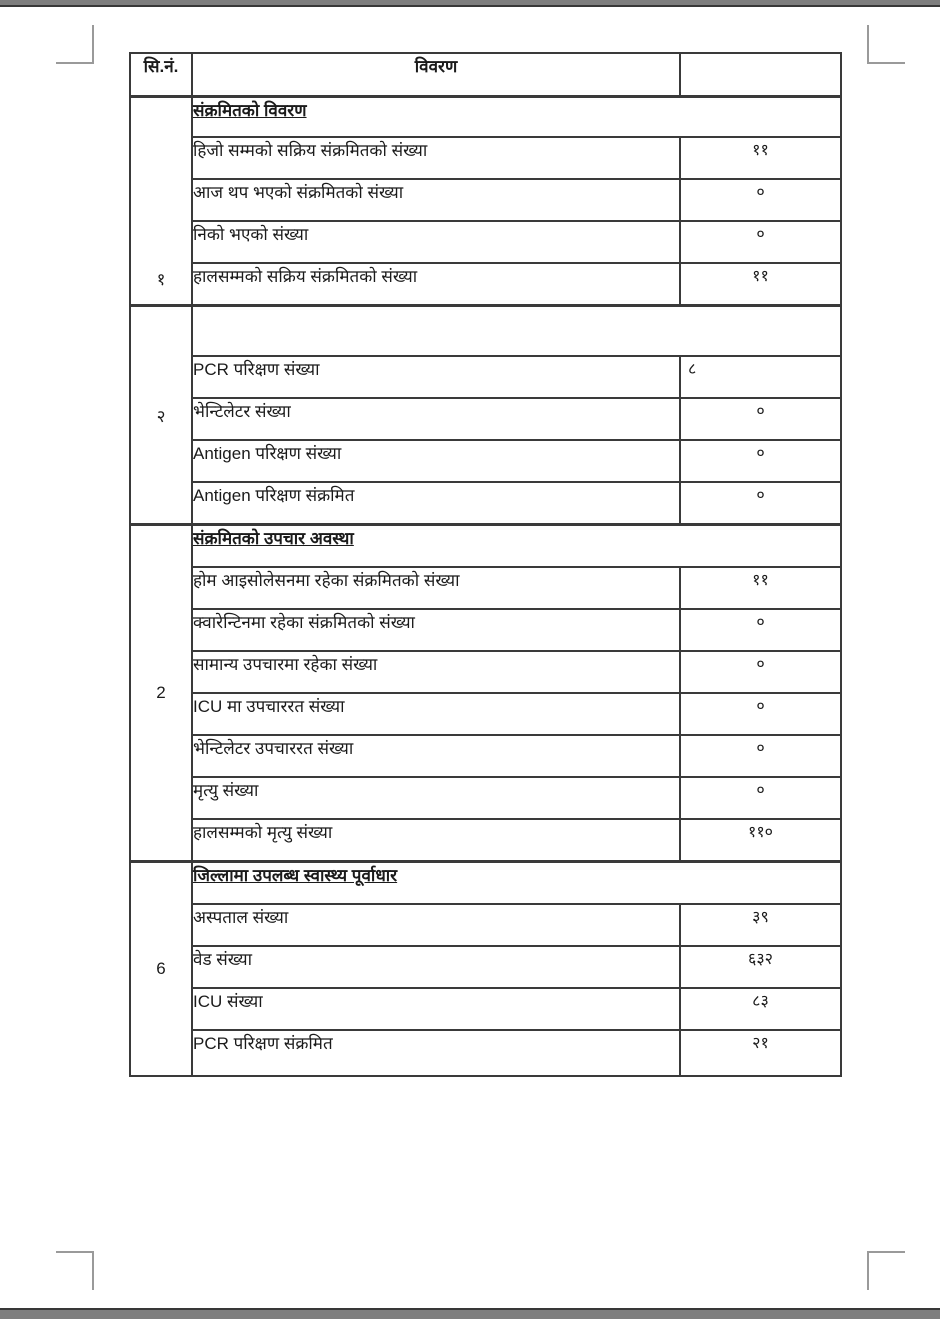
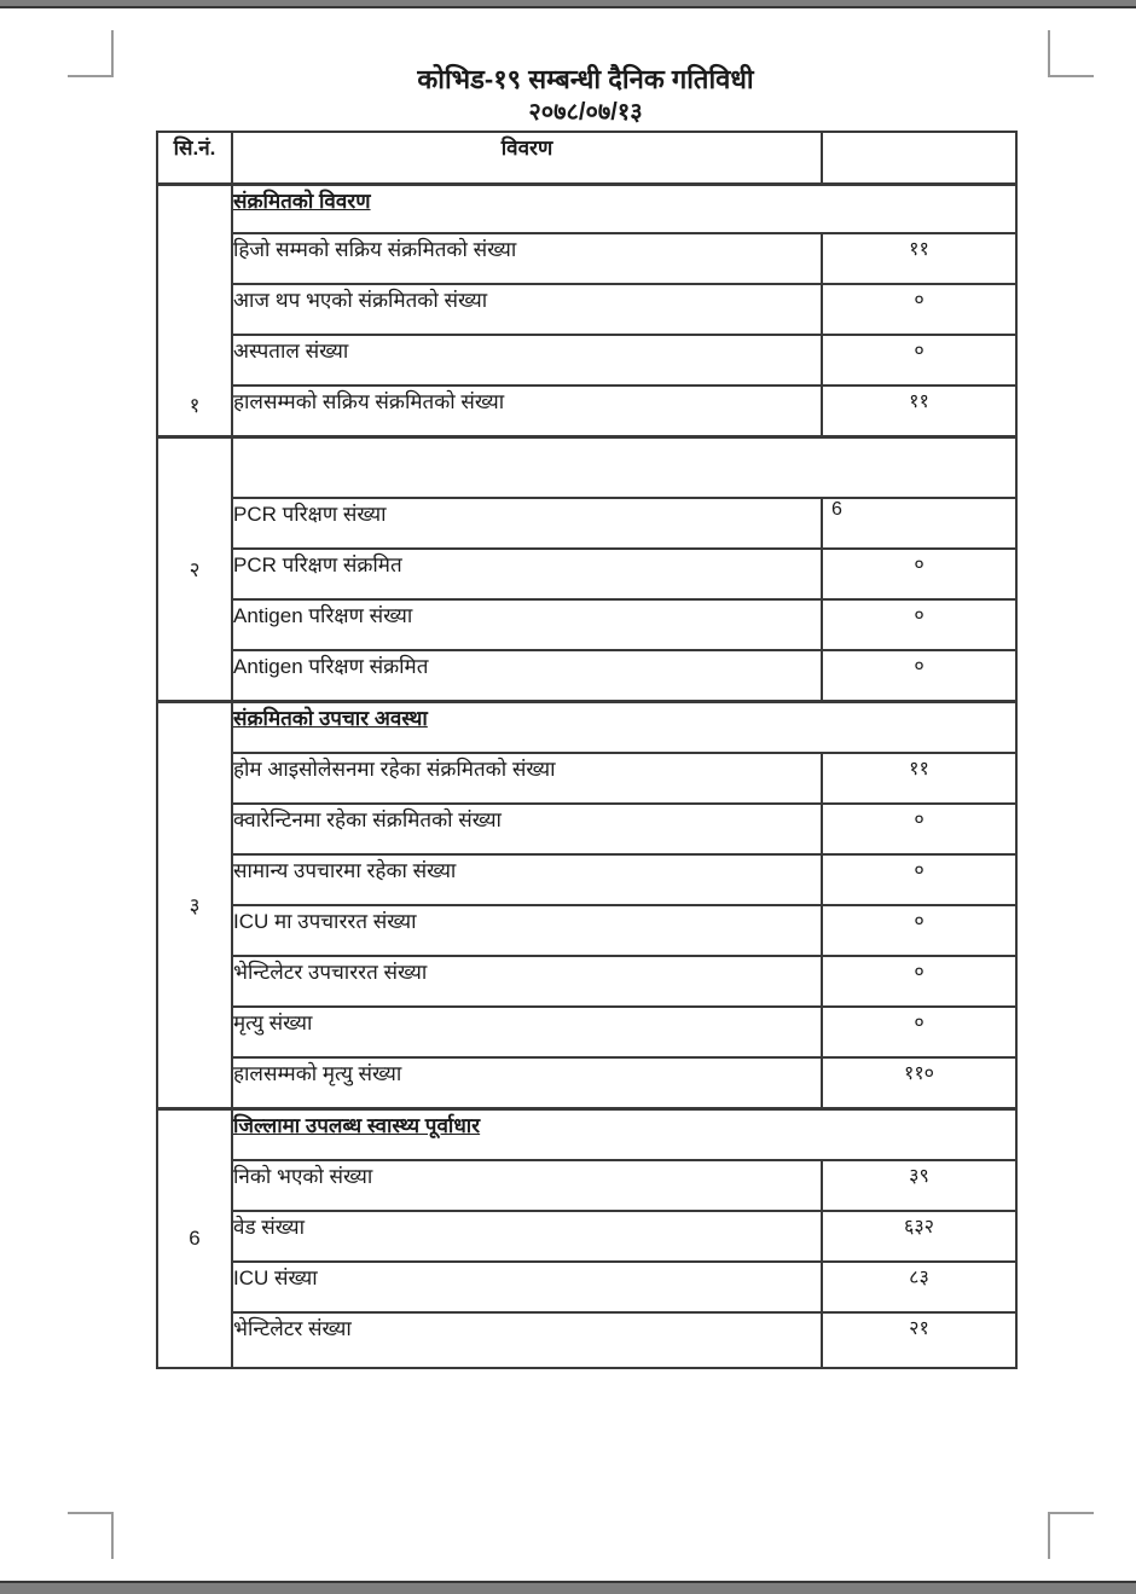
+ कोभिड-१९ सम्बन्धी दैनिक गतिविधी
+ २०७८/०७/१३
  सि.नं.	विवरण
  १	संक्रमितको विवरण
  हिजो सम्मको सक्रिय संक्रमितको संख्या	११
  आज थप भएको संक्रमितको संख्या	०
- निको भएको संख्या	०
+ अस्पताल संख्या	०
  हालसम्मको सक्रिय संक्रमितको संख्या	११
  २
- PCR परिक्षण संख्या	८
+ PCR परिक्षण संख्या	6
- भेन्टिलेटर संख्या	०
+ PCR परिक्षण संक्रमित	०
  Antigen परिक्षण संख्या	०
  Antigen परिक्षण संक्रमित	०
- 2	संक्रमितको उपचार अवस्था
+ ३	संक्रमितको उपचार अवस्था
  होम आइसोलेसनमा रहेका संक्रमितको संख्या	११
  क्वारेन्टिनमा रहेका संक्रमितको संख्या	०
  सामान्य उपचारमा रहेका संख्या	०
  ICU मा उपचाररत संख्या	०
  भेन्टिलेटर उपचाररत संख्या	०
  मृत्यु संख्या	०
  हालसम्मको मृत्यु संख्या	११०
  6	जिल्लामा उपलब्ध स्वास्थ्य पूर्वाधार
- अस्पताल संख्या	३९
+ निको भएको संख्या	३९
  वेड संख्या	६३२
  ICU संख्या	८३
- PCR परिक्षण संक्रमित	२१
+ भेन्टिलेटर संख्या	२१
